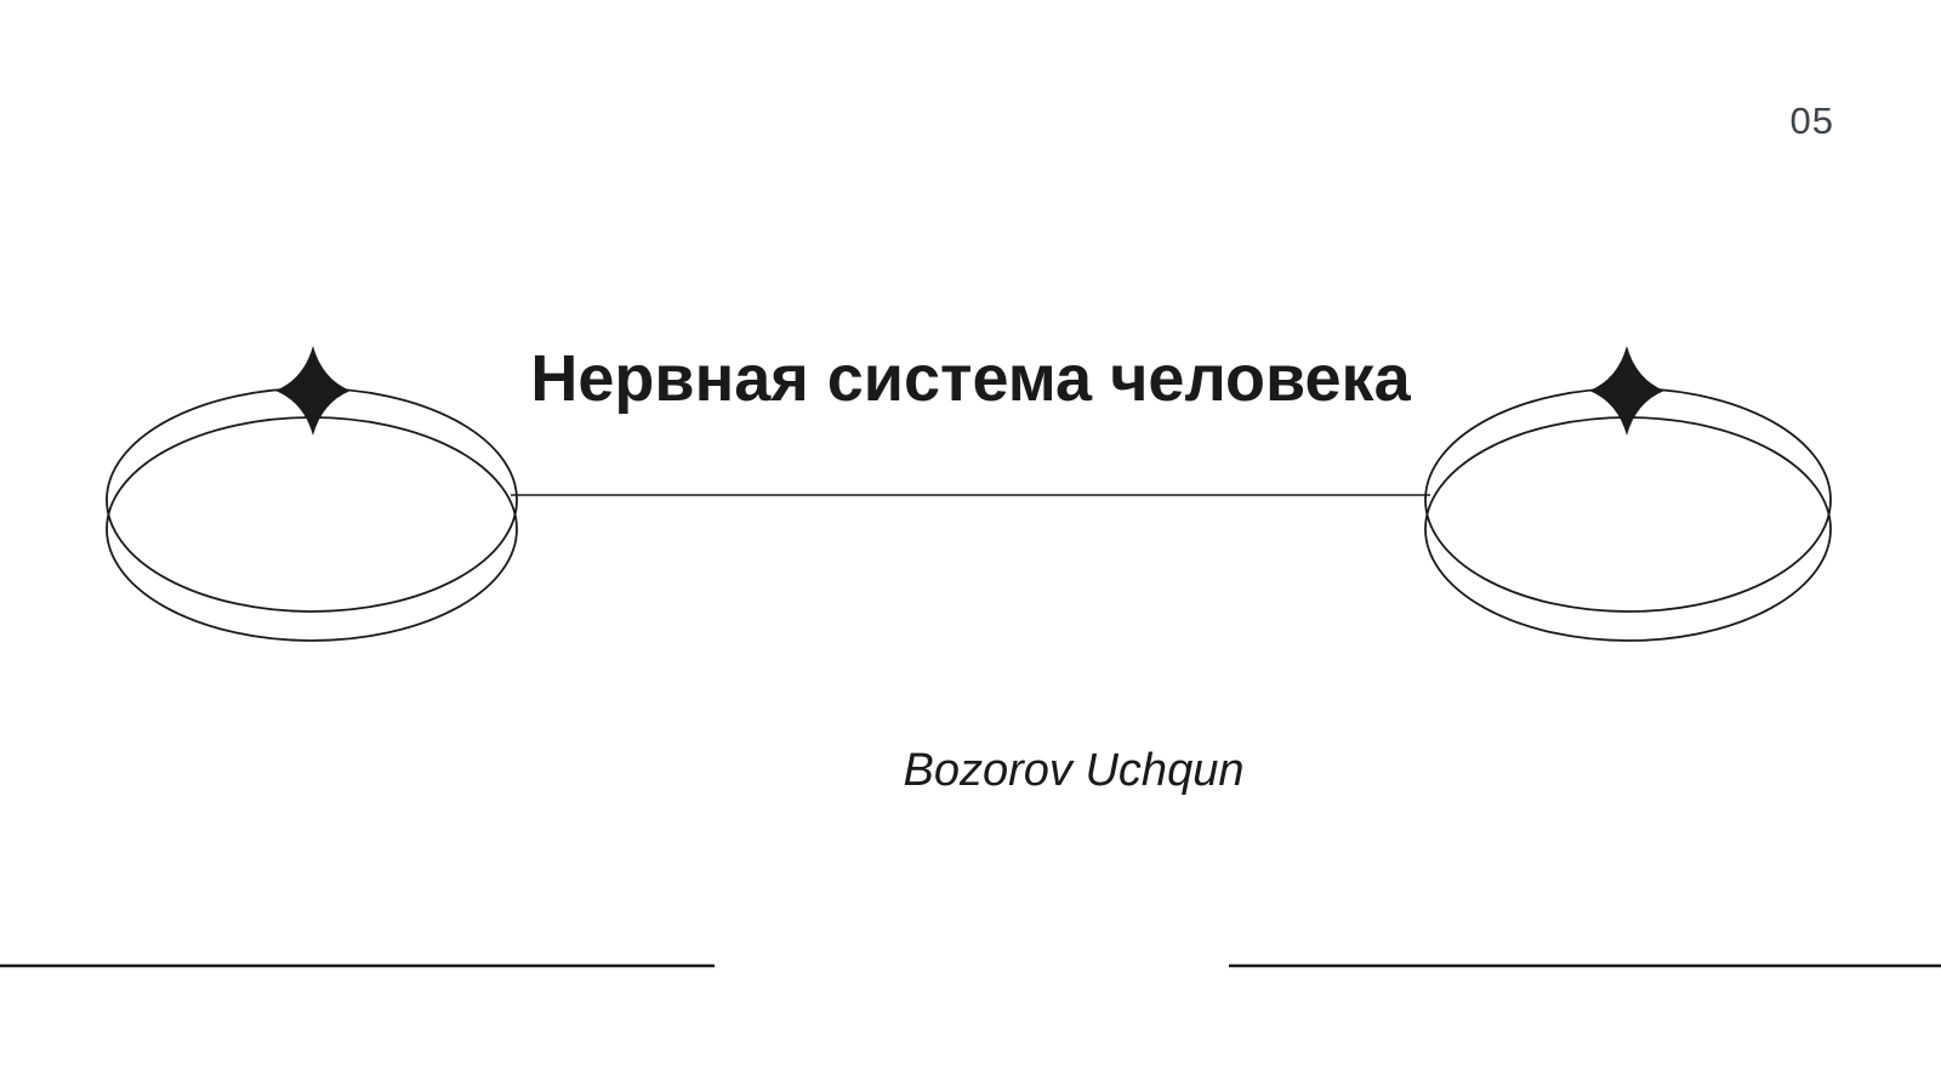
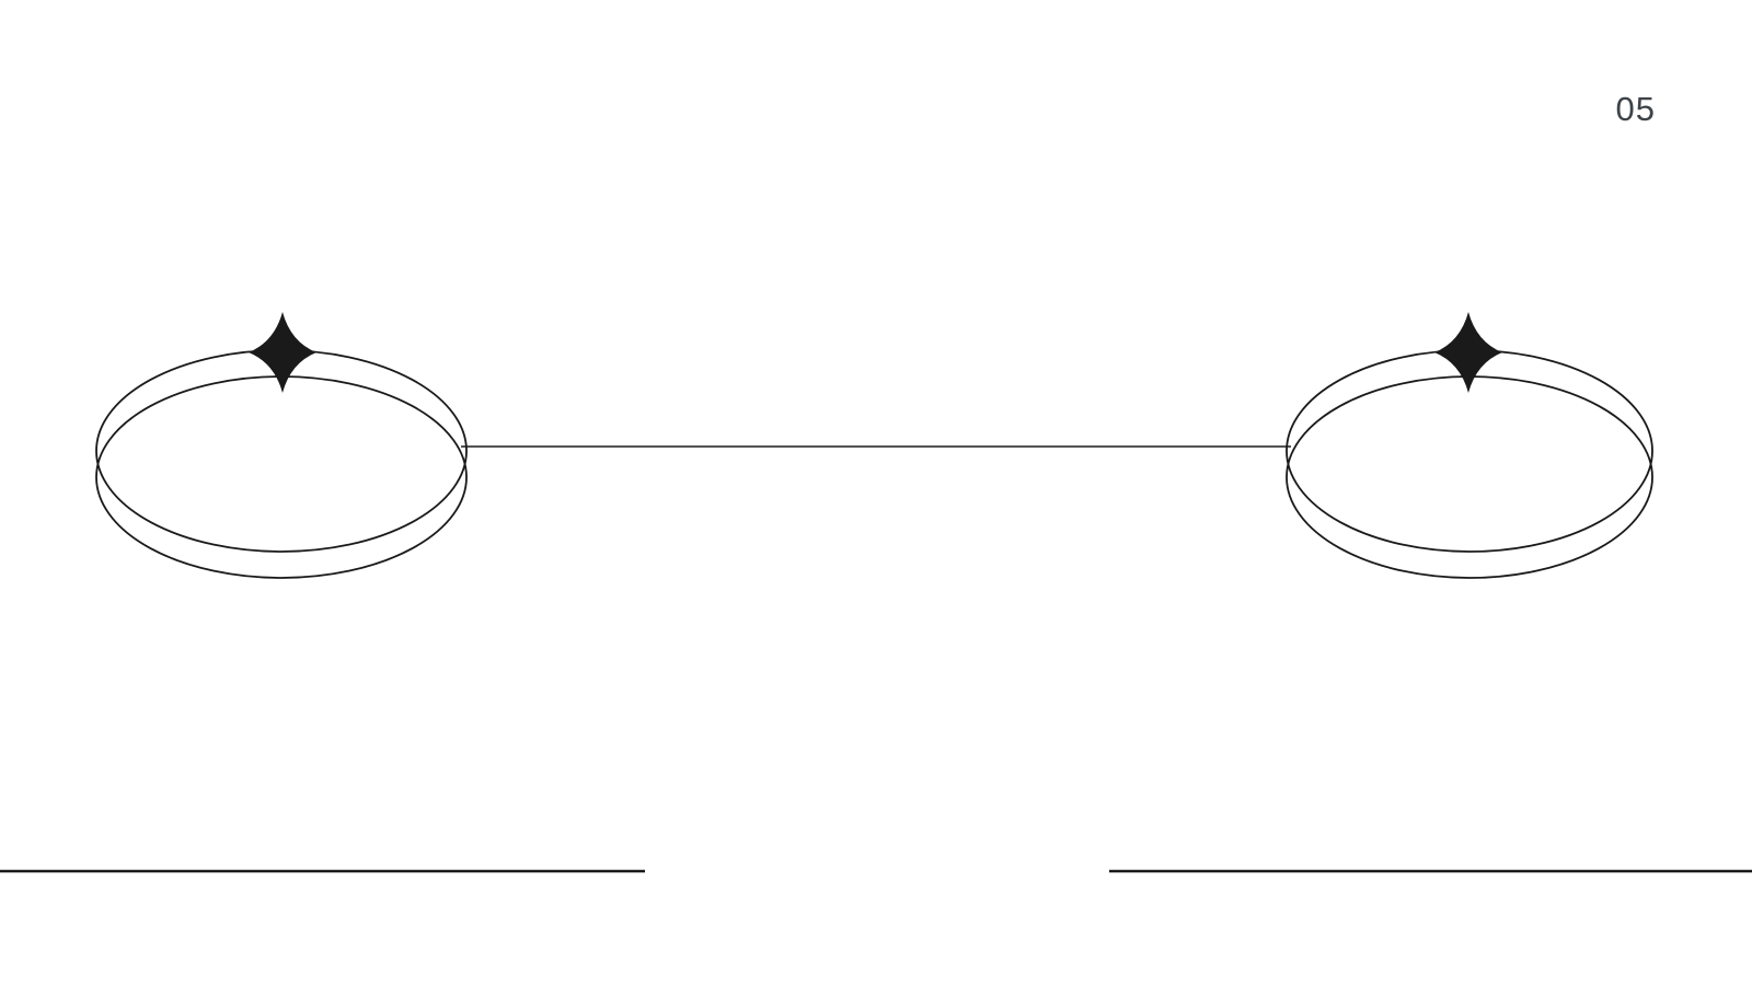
  05
- Нервная система человека
- Bozorov Uchqun
